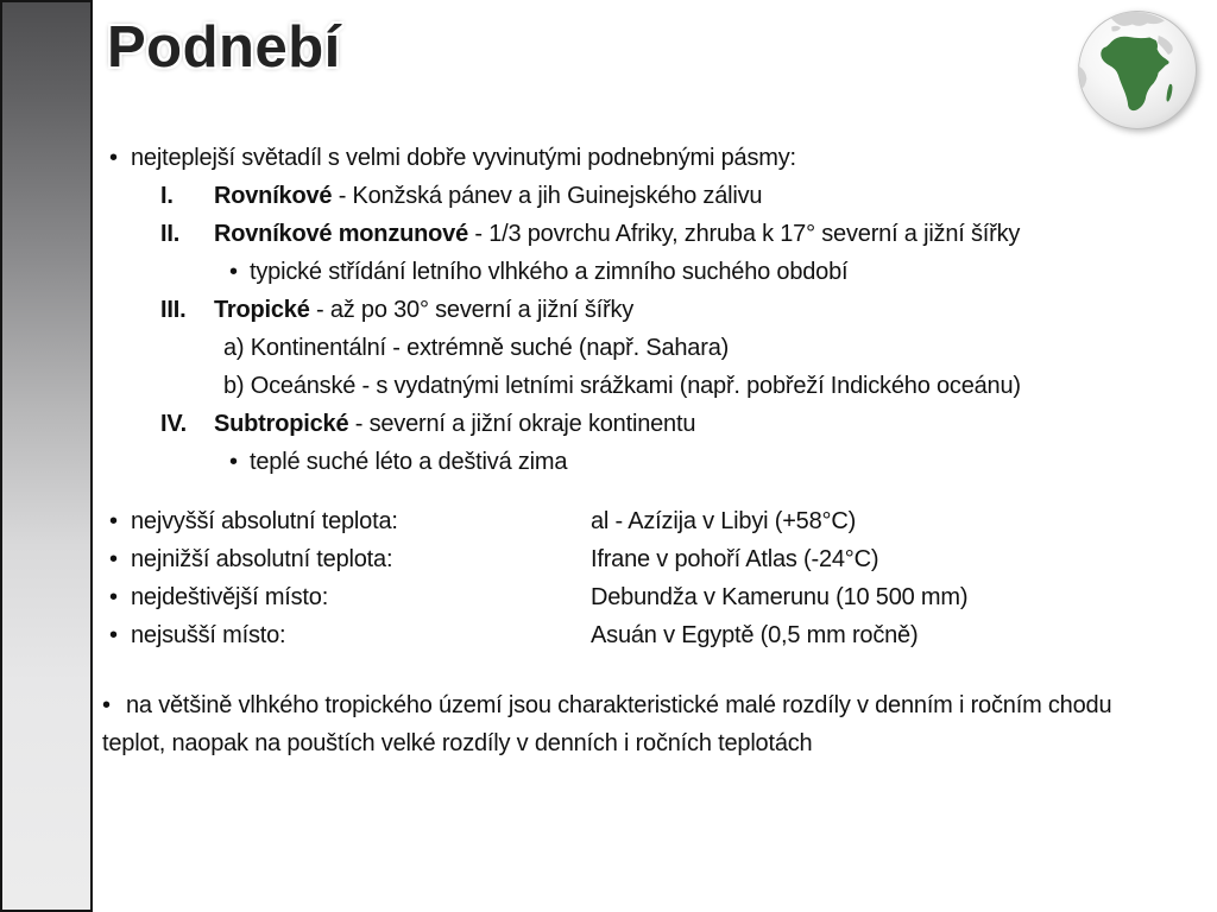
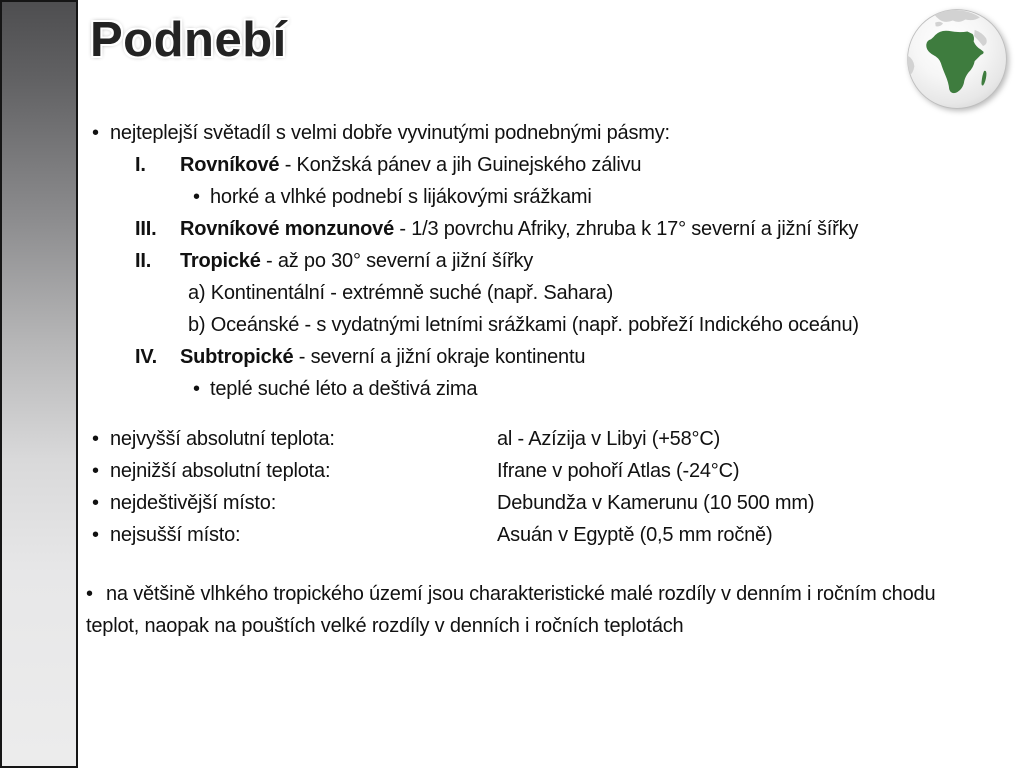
  Podnebí
  • nejteplejší světadíl s velmi dobře vyvinutými podnebnými pásmy:
  I. Rovníkové - Konžská pánev a jih Guinejského zálivu
+ • horké a vlhké podnebí s lijákovými srážkami
- II. Rovníkové monzunové - 1/3 povrchu Afriky, zhruba k 17° severní a jižní šířky
+ III. Rovníkové monzunové - 1/3 povrchu Afriky, zhruba k 17° severní a jižní šířky
- • typické střídání letního vlhkého a zimního suchého období
- III. Tropické - až po 30° severní a jižní šířky
+ II. Tropické - až po 30° severní a jižní šířky
  a) Kontinentální - extrémně suché (např. Sahara)
  b) Oceánské - s vydatnými letními srážkami (např. pobřeží Indického oceánu)
  IV. Subtropické - severní a jižní okraje kontinentu
  • teplé suché léto a deštivá zima
  • nejvyšší absolutní teplota: al - Azízija v Libyi (+58°C)
  • nejnižší absolutní teplota: Ifrane v pohoří Atlas (-24°C)
  • nejdeštivější místo: Debundža v Kamerunu (10 500 mm)
  • nejsušší místo: Asuán v Egyptě (0,5 mm ročně)
  • na většině vlhkého tropického území jsou charakteristické malé rozdíly v denním i ročním chodu teplot, naopak na pouštích velké rozdíly v denních i ročních teplotách
